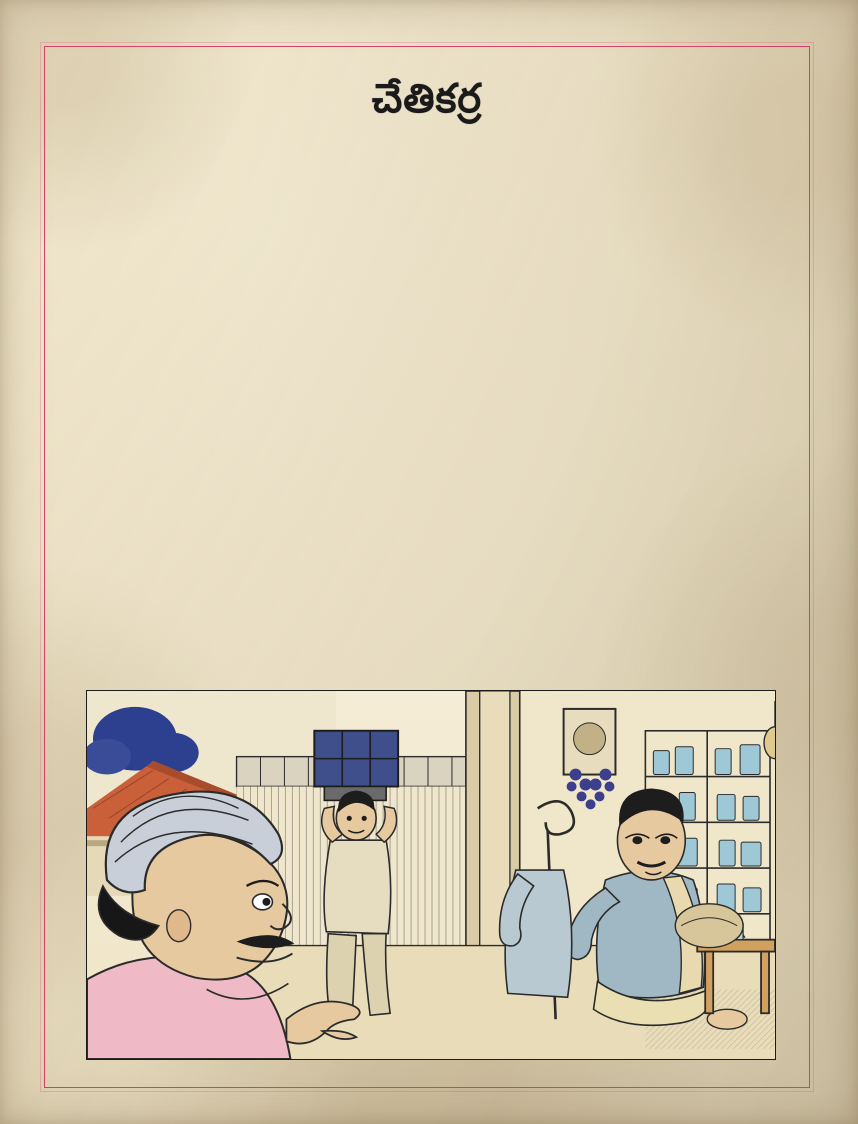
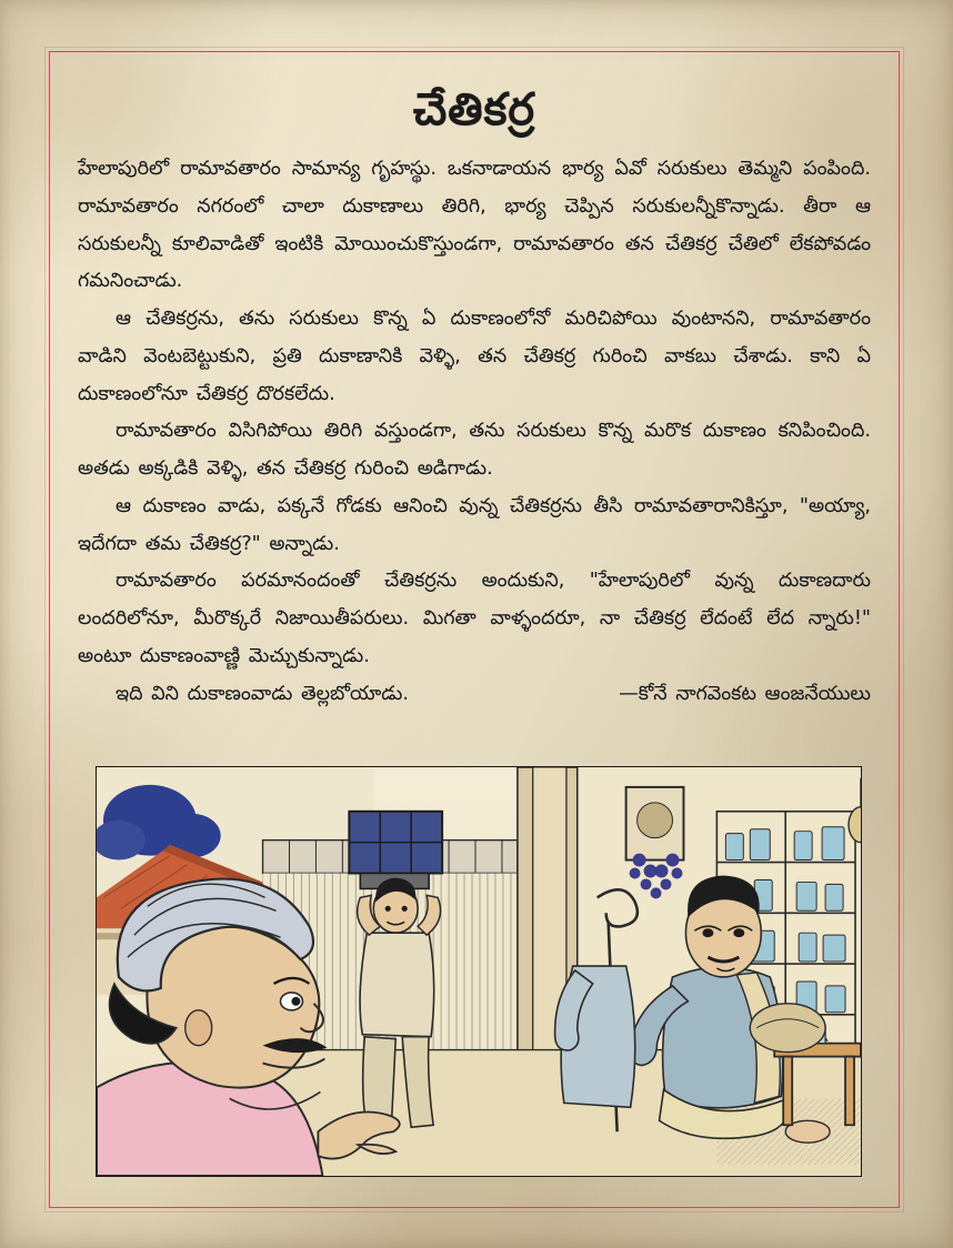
  చేతికర్ర
+ హేలాపురిలో రామావతారం సామాన్య గృహస్థు. ఒకనాడాయన భార్య ఏవో సరుకులు తెమ్మని పంపింది. రామావతారం నగరంలో చాలా దుకాణాలు తిరిగి, భార్య చెప్పిన సరుకులన్నీకొన్నాడు. తీరా ఆ సరుకులన్నీ కూలివాడితో ఇంటికి మోయించుకొస్తుండగా, రామావతారం తన చేతికర్ర చేతిలో లేకపోవడం గమనించాడు.
+ ఆ చేతికర్రను, తను సరుకులు కొన్న ఏ దుకాణంలోనో మరిచిపోయి వుంటానని, రామావతారం వాడిని వెంటబెట్టుకుని, ప్రతి దుకాణానికి వెళ్ళి, తన చేతికర్ర గురించి వాకబు చేశాడు. కాని ఏ దుకాణంలోనూ చేతికర్ర దొరకలేదు.
+ రామావతారం విసిగిపోయి తిరిగి వస్తుండగా, తను సరుకులు కొన్న మరొక దుకాణం కనిపించింది. అతడు అక్కడికి వెళ్ళి, తన చేతికర్ర గురించి అడిగాడు.
+ ఆ దుకాణం వాడు, పక్కనే గోడకు ఆనించి వున్న చేతికర్రను తీసి రామావతారానికిస్తూ, "అయ్యా, ఇదేగదా తమ చేతికర్ర?" అన్నాడు.
+ రామావతారం పరమానందంతో చేతికర్రను అందుకుని, "హేలాపురిలో వున్న దుకాణదారు లందరిలోనూ, మీరొక్కరే నిజాయితీపరులు. మిగతా వాళ్ళందరూ, నా చేతికర్ర లేదంటే లేద న్నారు!" అంటూ దుకాణంవాణ్ణి మెచ్చుకున్నాడు.
+ ఇది విని దుకాణంవాడు తెల్లబోయాడు.
+ —కోనే నాగవెంకట ఆంజనేయులు
